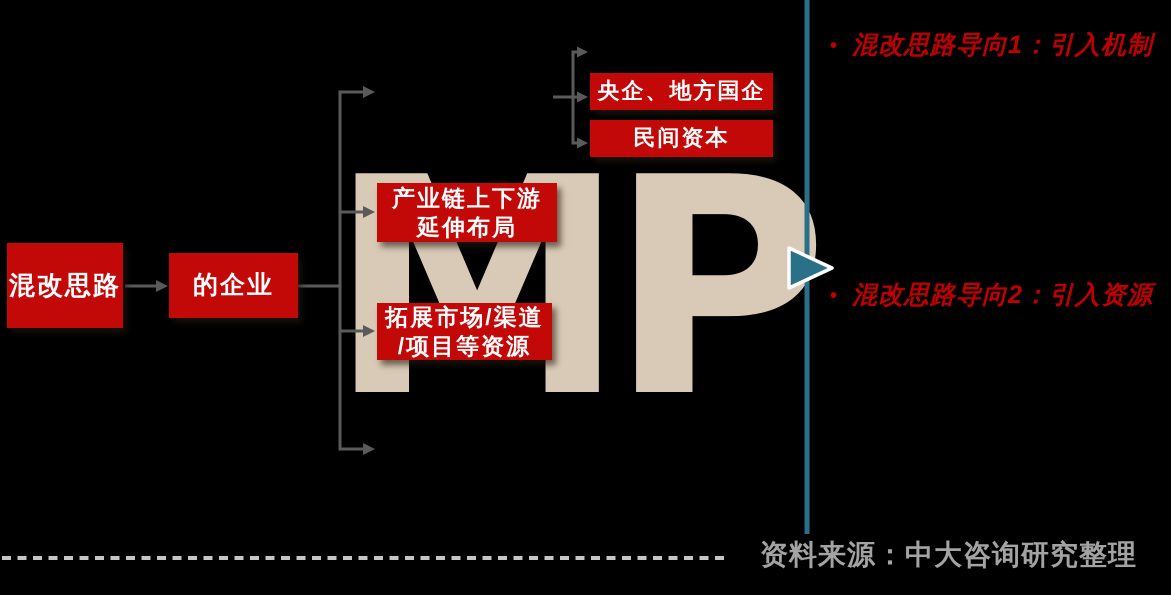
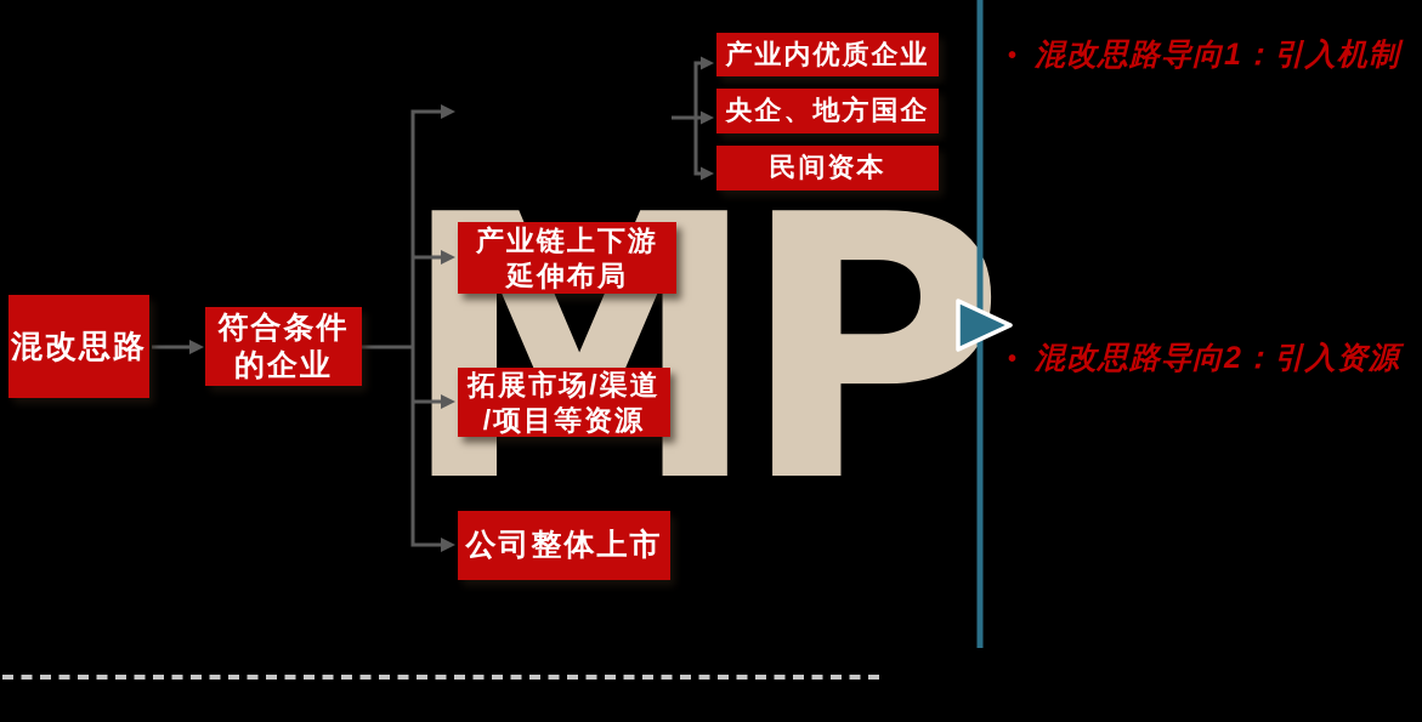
  MP
  混改思路
+ 符合条件
  的企业
  产业链上下游
  延伸布局
  拓展市场/渠道
  /项目等资源
+ 公司整体上市
+ 产业内优质企业
  央企、地方国企
  民间资本
  •
  混改思路导向1：引入机制
  •
  混改思路导向2：引入资源
- 资料来源：中大咨询研究整理
